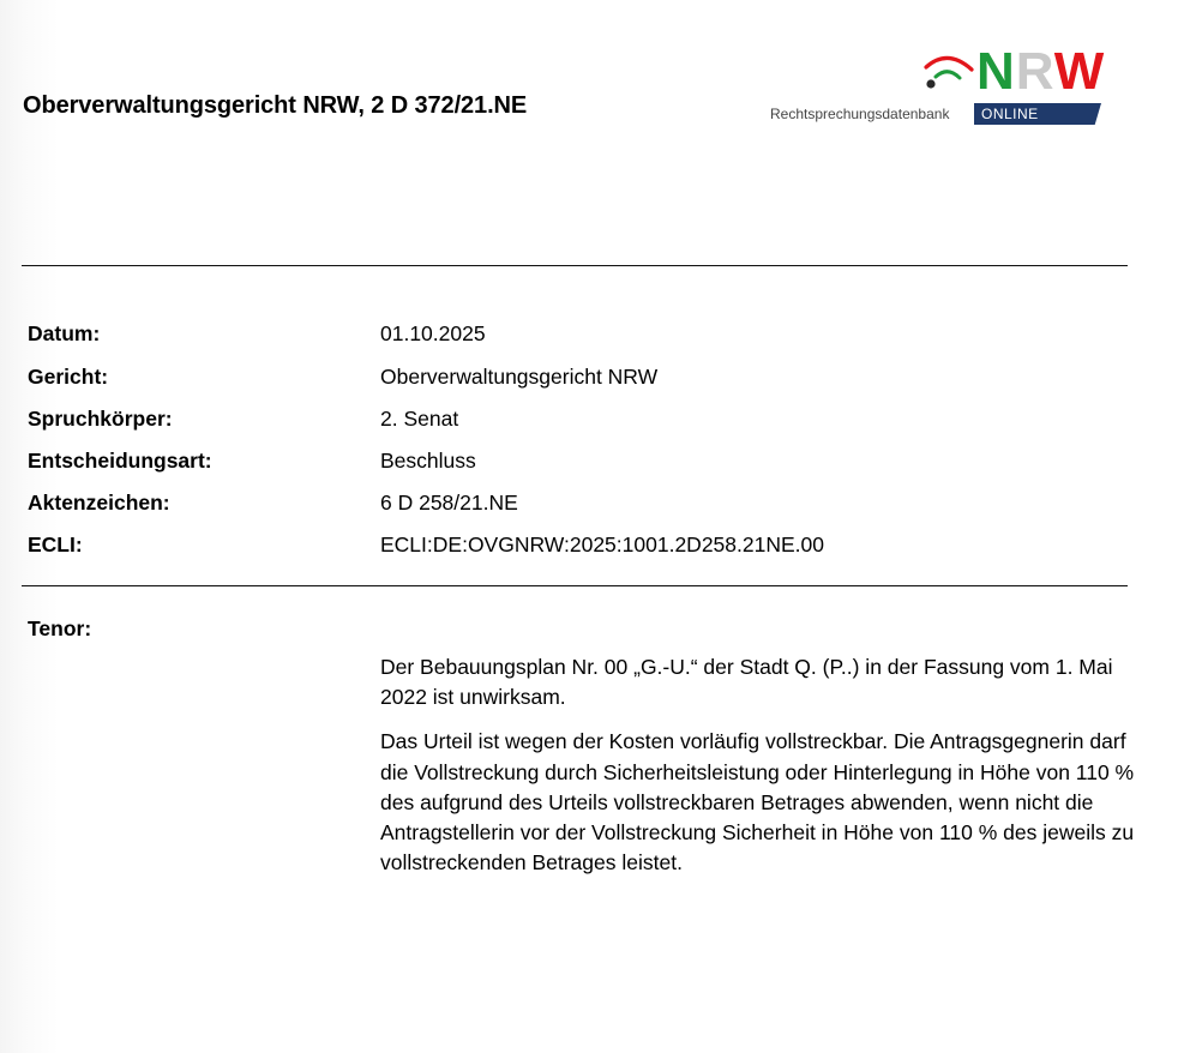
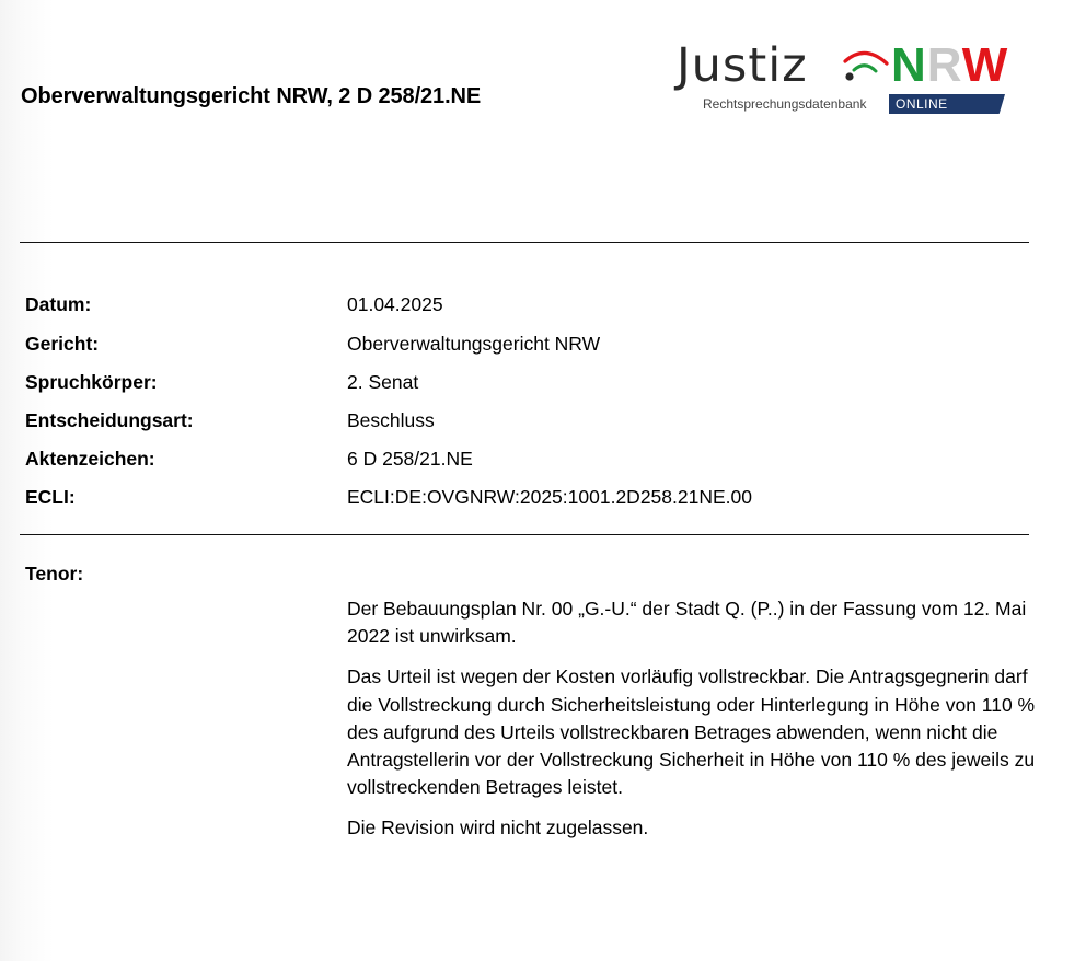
- Oberverwaltungsgericht NRW, 2 D 372/21.NE
+ Oberverwaltungsgericht NRW, 2 D 258/21.NE
+ Justiz
  NRW
  Rechtsprechungsdatenbank
  ONLINE
  Datum:
- 01.10.2025
+ 01.04.2025
  Gericht:
  Oberverwaltungsgericht NRW
  Spruchkörper:
  2. Senat
  Entscheidungsart:
  Beschluss
  Aktenzeichen:
  6 D 258/21.NE
  ECLI:
  ECLI:DE:OVGNRW:2025:1001.2D258.21NE.00
  Tenor:
- Der Bebauungsplan Nr. 00 „G.-U.“ der Stadt Q. (P..) in der Fassung vom 1. Mai 2022 ist unwirksam.
+ Der Bebauungsplan Nr. 00 „G.-U.“ der Stadt Q. (P..) in der Fassung vom 12. Mai 2022 ist unwirksam.
  Das Urteil ist wegen der Kosten vorläufig vollstreckbar. Die Antragsgegnerin darf die Vollstreckung durch Sicherheitsleistung oder Hinterlegung in Höhe von 110 % des aufgrund des Urteils vollstreckbaren Betrages abwenden, wenn nicht die Antragstellerin vor der Vollstreckung Sicherheit in Höhe von 110 % des jeweils zu vollstreckenden Betrages leistet.
+ Die Revision wird nicht zugelassen.
